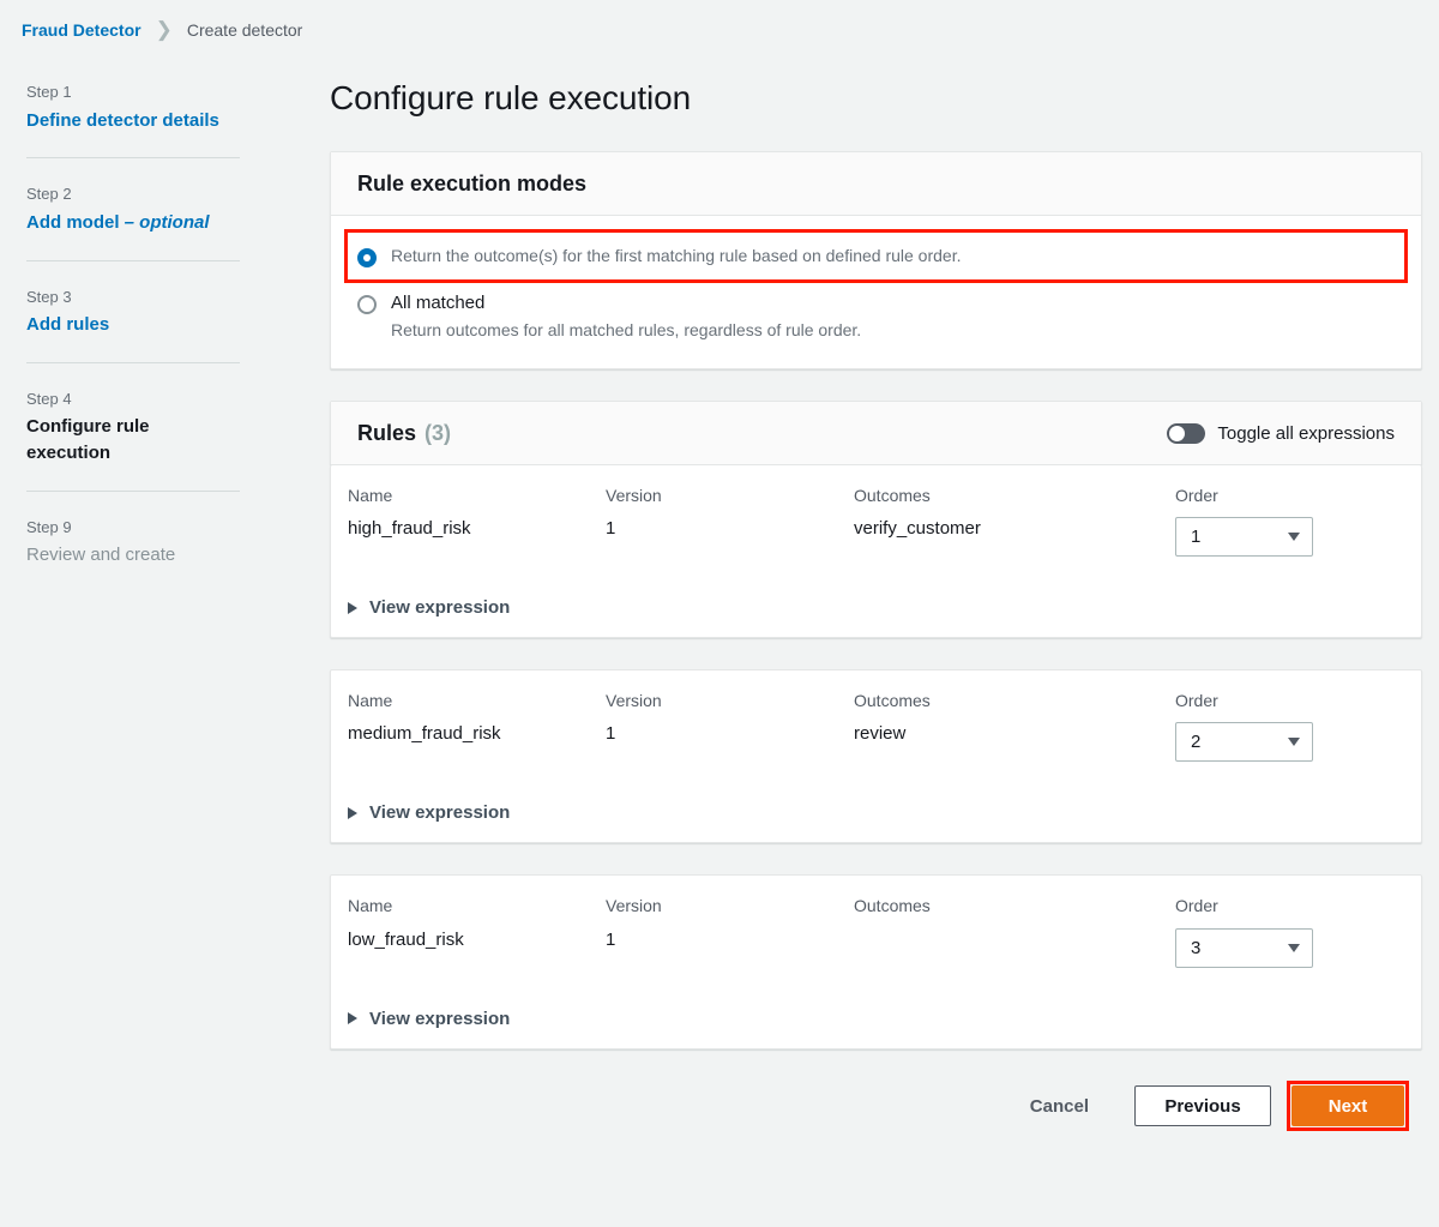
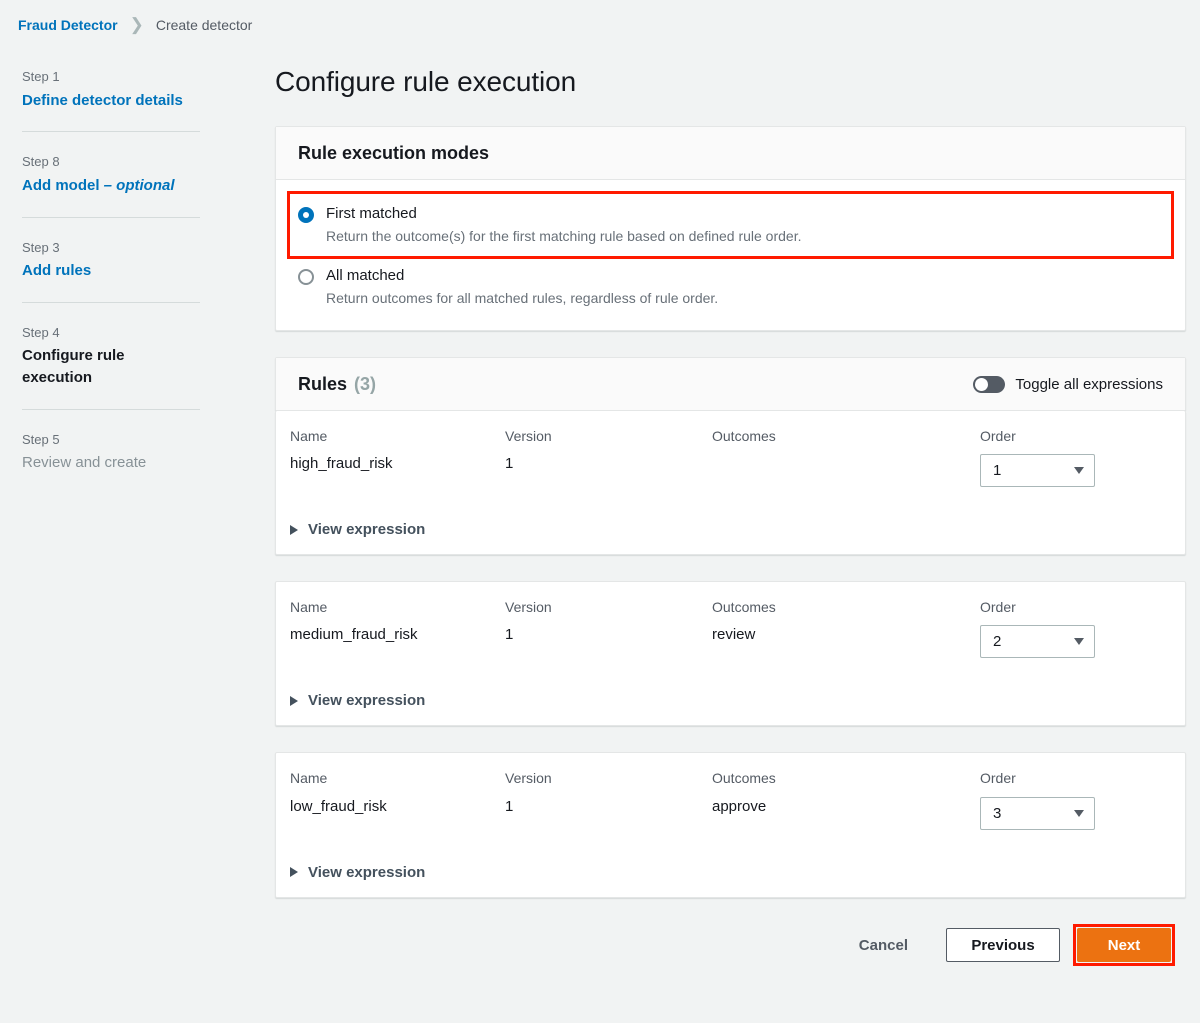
  Fraud Detector
  ❯
  Create detector
  Step 1
  Define detector details
- Step 2
+ Step 8
  Add model – optional
  Step 3
  Add rules
  Step 4
  Configure rule execution
- Step 9
+ Step 5
  Review and create
  Configure rule execution
  Rule execution modes
+ First matched
  Return the outcome(s) for the first matching rule based on defined rule order.
  All matched
  Return outcomes for all matched rules, regardless of rule order.
  Rules (3)
  Toggle all expressions
  Name
  high_fraud_risk
  Version
  1
  Outcomes
- verify_customer
  Order
  1
  View expression
  Name
  medium_fraud_risk
  Version
  1
  Outcomes
  review
  Order
  2
  View expression
  Name
  low_fraud_risk
  Version
  1
  Outcomes
+ approve
  Order
  3
  View expression
  Cancel
  Previous
  Next
